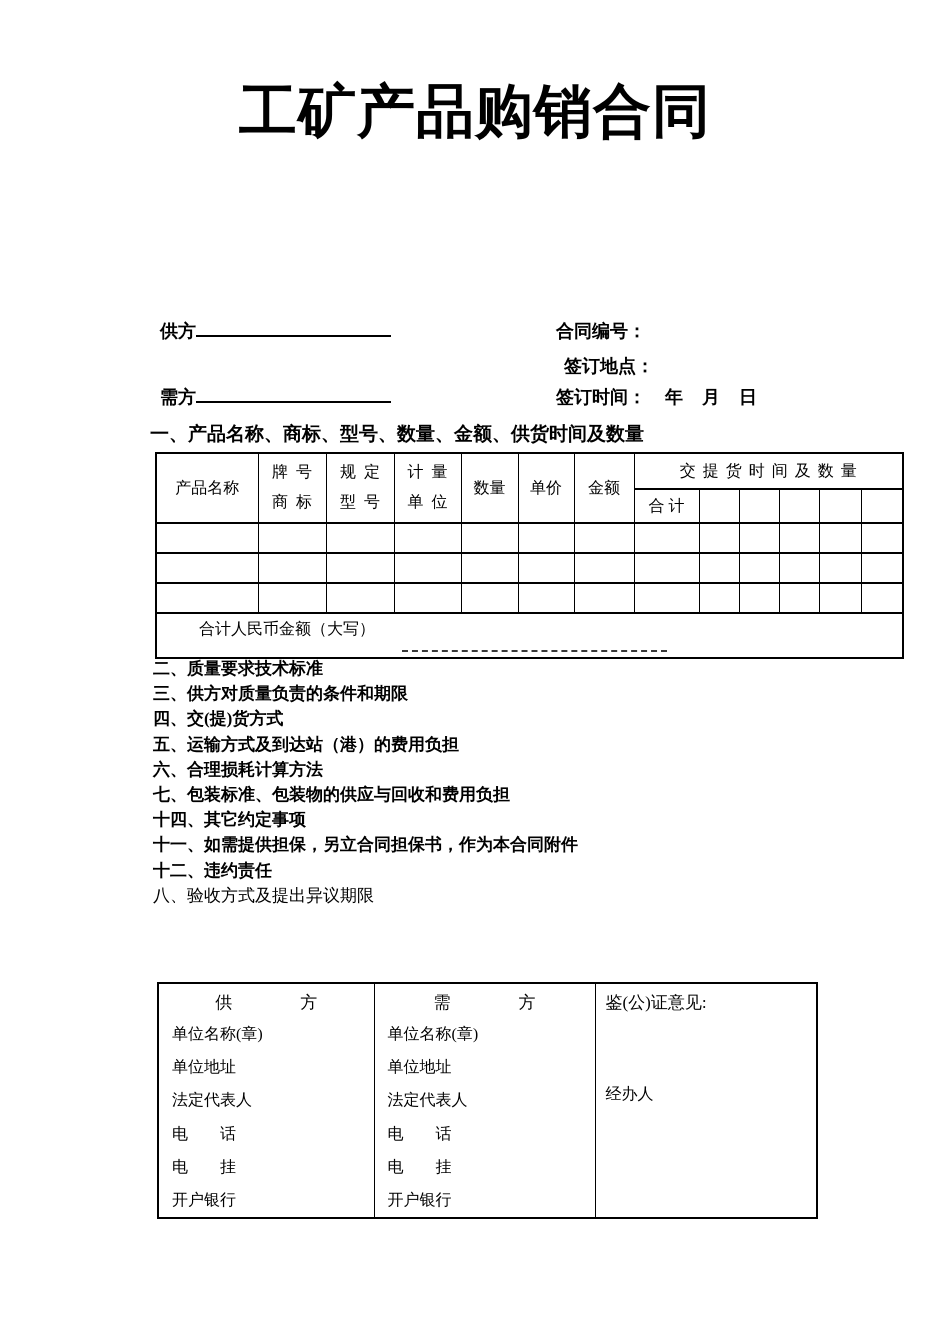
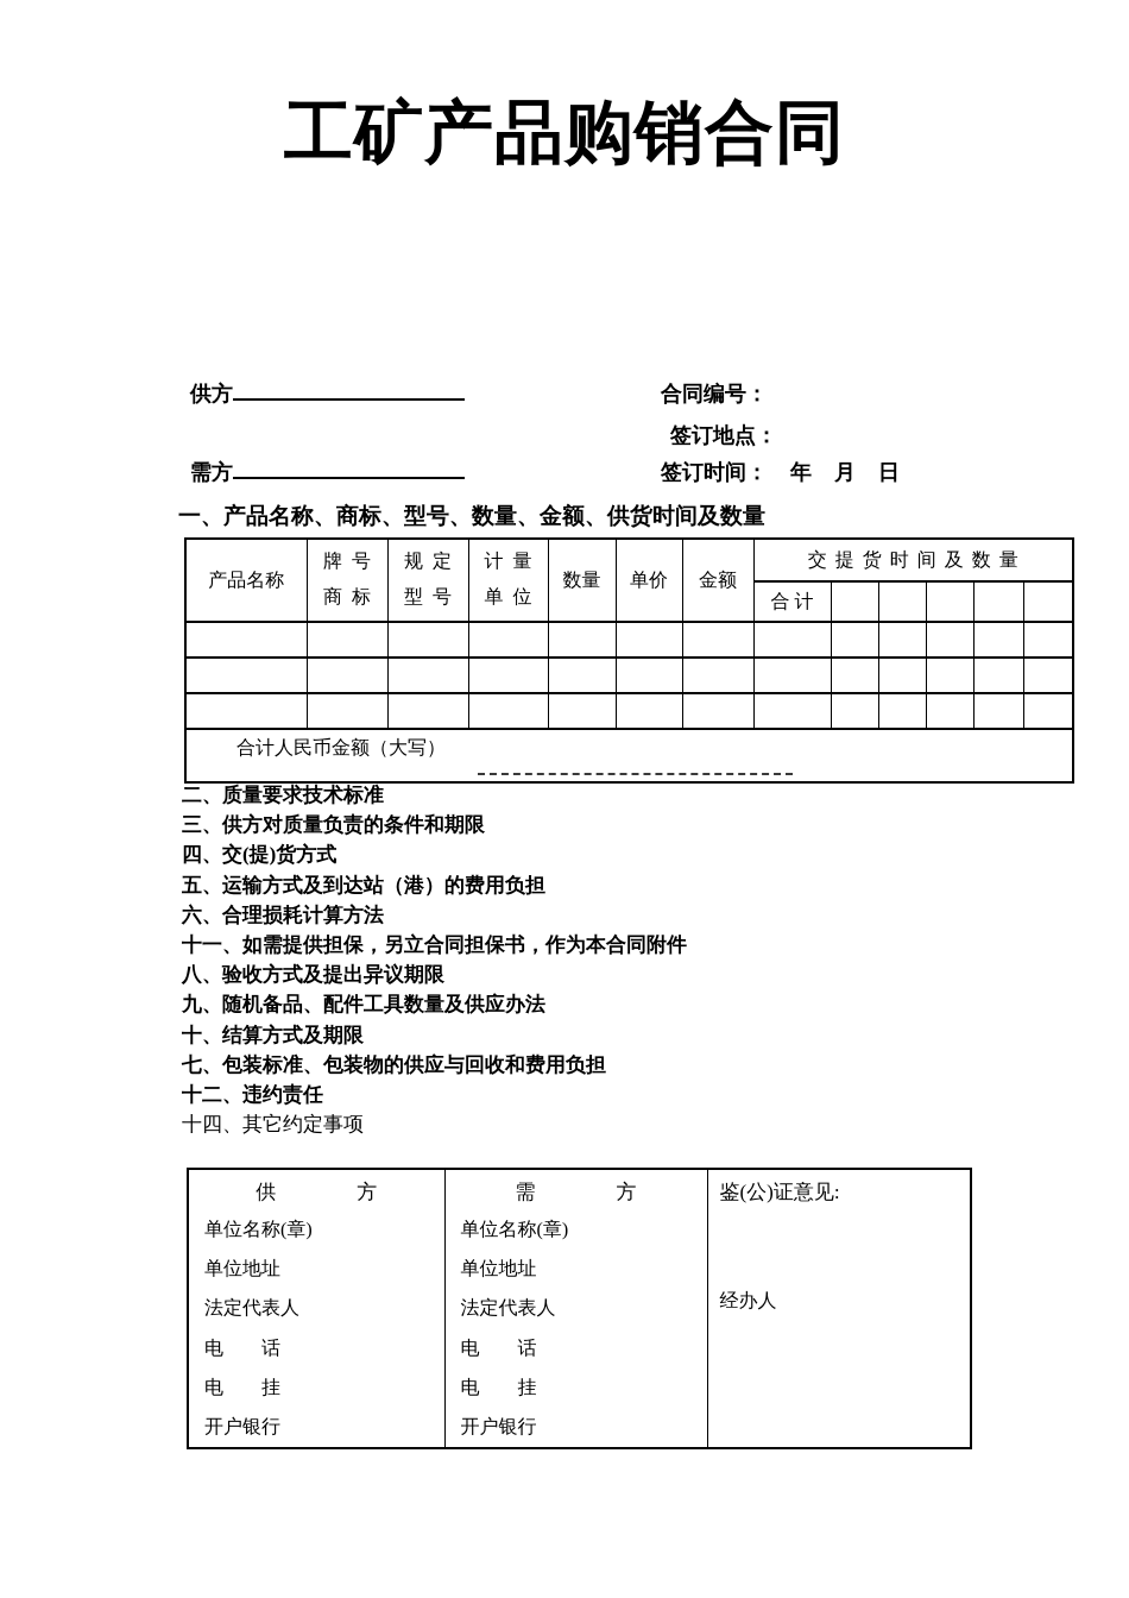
  工矿产品购销合同
  供方
  合同编号：
  签订地点：
  需方
  签订时间： 年 月 日
  一、产品名称、商标、型号、数量、金额、供货时间及数量
  产品名称	牌号 商标	规定 型号	计量 单位	数量	单价	金额	交提货时间及数量
  合计
  合计人民币金额（大写）
  二、质量要求技术标准
  三、供方对质量负责的条件和期限
  四、交(提)货方式
  五、运输方式及到达站（港）的费用负担
  六、合理损耗计算方法
- 七、包装标准、包装物的供应与回收和费用负担
+ 十一、如需提供担保，另立合同担保书，作为本合同附件
- 十四、其它约定事项
+ 八、验收方式及提出异议期限
+ 九、随机备品、配件工具数量及供应办法
+ 十、结算方式及期限
- 十一、如需提供担保，另立合同担保书，作为本合同附件
+ 七、包装标准、包装物的供应与回收和费用负担
  十二、违约责任
- 八、验收方式及提出异议期限
+ 十四、其它约定事项
  供 方 单位名称(章) 单位地址 法定代表人 电 话 电 挂 开户银行	需 方 单位名称(章) 单位地址 法定代表人 电 话 电 挂 开户银行	鉴(公)证意见: 经办人
